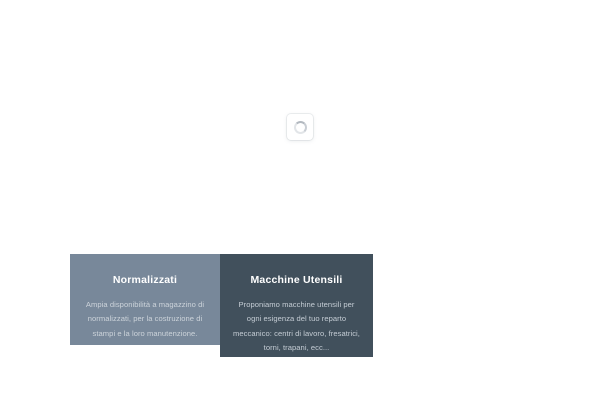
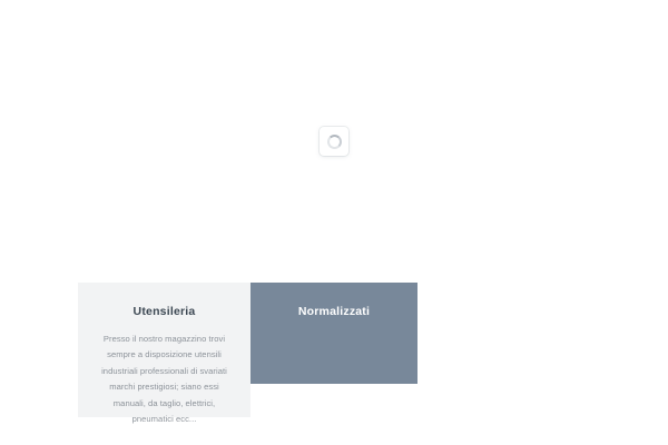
+ Utensileria
+ Presso il nostro magazzino trovi sempre a disposizione utensili industriali professionali di svariati marchi prestigiosi; siano essi manuali, da taglio, elettrici, pneumatici ecc...
  Normalizzati
- Ampia disponibilità a magazzino di normalizzati, per la costruzione di stampi e la loro manutenzione.
- Macchine Utensili
- Proponiamo macchine utensili per ogni esigenza del tuo reparto meccanico: centri di lavoro, fresatrici, torni, trapani, ecc...
